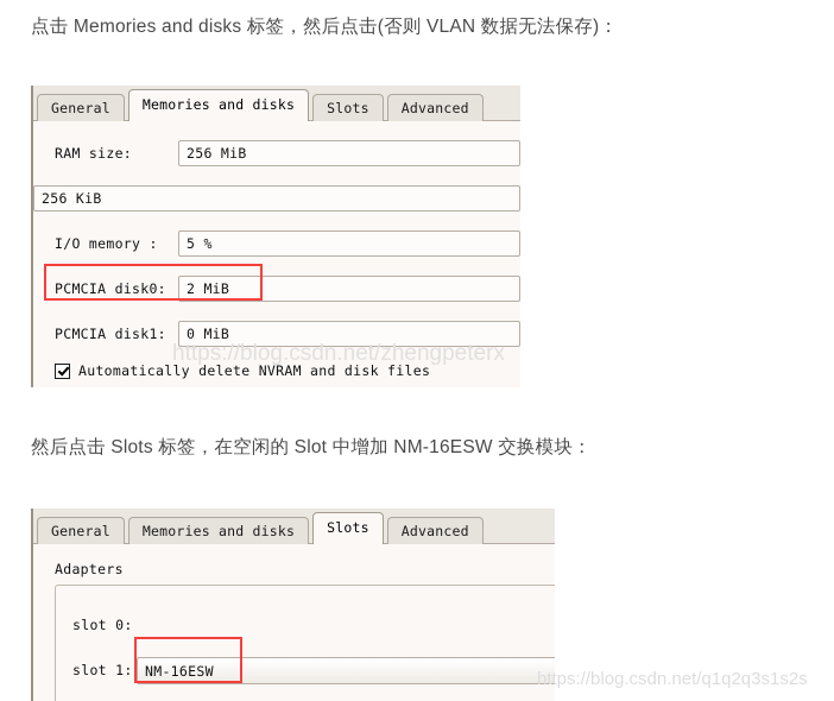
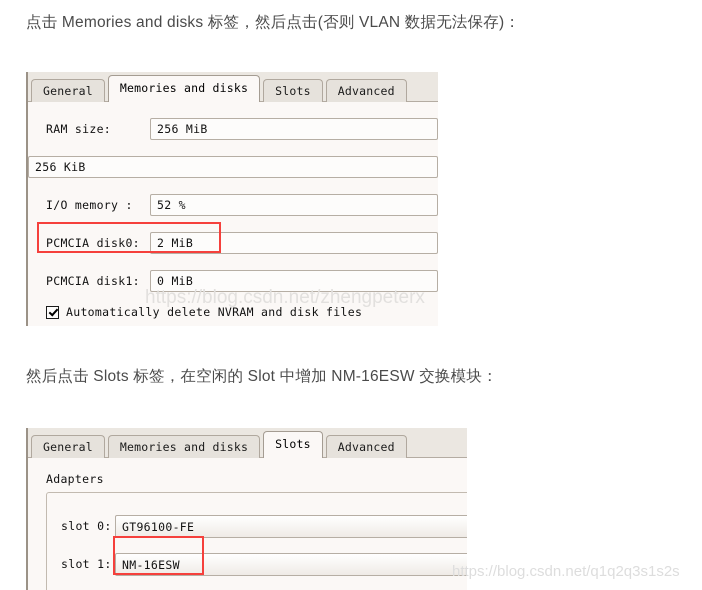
  点击 Memories and disks 标签，然后点击(否则 VLAN 数据无法保存)：
  General
  Memories and disks
  Slots
  Advanced
  RAM size:
  256 MiB
  256 KiB
  I/O memory :
- 5 %
+ 52 %
  PCMCIA disk0:
  2 MiB
  PCMCIA disk1:
  0 MiB
  Automatically delete NVRAM and disk files
  https://blog.csdn.net/zhengpeterx
  然后点击 Slots 标签，在空闲的 Slot 中增加 NM-16ESW 交换模块：
  General
  Memories and disks
  Slots
  Advanced
  Adapters
  slot 0:
+ GT96100-FE
  slot 1:
  NM-16ESW
  https://blog.csdn.net/q1q2q3s1s2s
